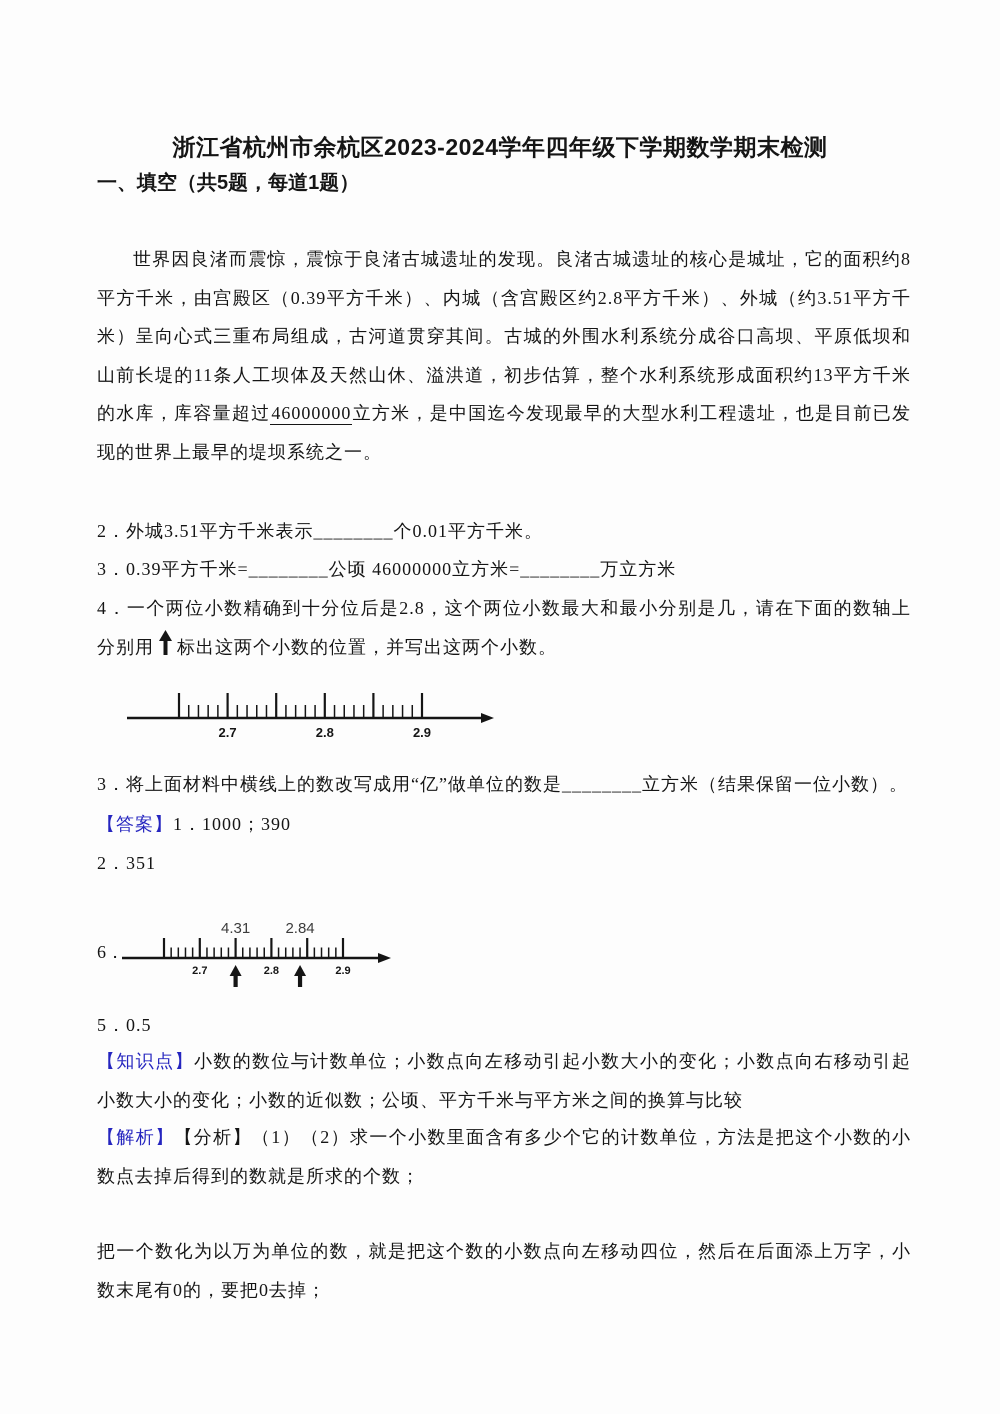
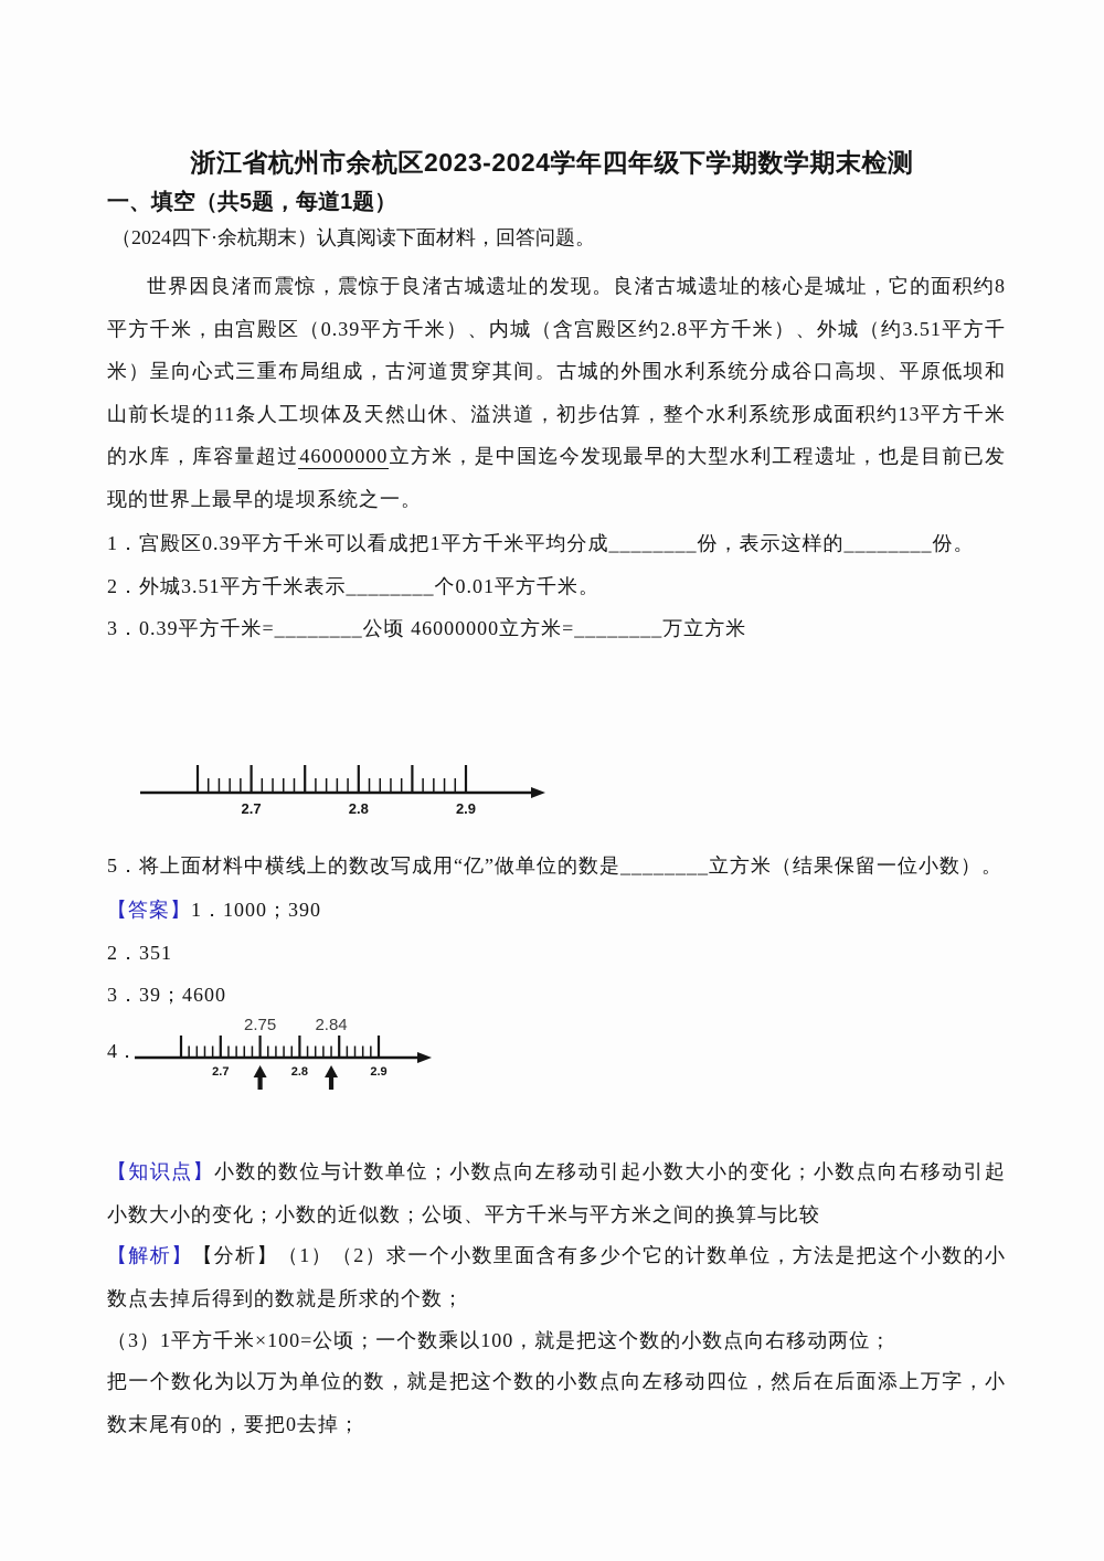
  浙江省杭州市余杭区2023-2024学年四年级下学期数学期末检测
  一、填空（共5题，每道1题）
+ （2024四下·余杭期末）认真阅读下面材料，回答问题。
  世界因良渚而震惊，震惊于良渚古城遗址的发现。良渚古城遗址的核心是城址，它的面积约8平方千米，由宫殿区（0.39平方千米）、内城（含宫殿区约2.8平方千米）、外城（约3.51平方千米）呈向心式三重布局组成，古河道贯穿其间。古城的外围水利系统分成谷口高坝、平原低坝和山前长堤的11条人工坝体及天然山休、溢洪道，初步估算，整个水利系统形成面积约13平方千米的水库，库容量超过46000000立方米，是中国迄今发现最早的大型水利工程遗址，也是目前已发现的世界上最早的堤坝系统之一。
+ 1．宫殿区0.39平方千米可以看成把1平方千米平均分成________份，表示这样的________份。
  2．外城3.51平方千米表示________个0.01平方千米。
  3．0.39平方千米=________公顷 46000000立方米=________万立方米
- 4．一个两位小数精确到十分位后是2.8，这个两位小数最大和最小分别是几，请在下面的数轴上分别用 标出这两个小数的位置，并写出这两个小数。
  2.7
  2.8
  2.9
- 3．将上面材料中横线上的数改写成用“亿”做单位的数是________立方米（结果保留一位小数）。
+ 5．将上面材料中横线上的数改写成用“亿”做单位的数是________立方米（结果保留一位小数）。
  【答案】1．1000；390
  2．351
+ 3．39；4600
- 6．
+ 4．
  2.7
  2.8
  2.9
- 4.31
+ 2.75
  2.84
- 5．0.5
  【知识点】小数的数位与计数单位；小数点向左移动引起小数大小的变化；小数点向右移动引起小数大小的变化；小数的近似数；公顷、平方千米与平方米之间的换算与比较
  【解析】【分析】（1）（2）求一个小数里面含有多少个它的计数单位，方法是把这个小数的小数点去掉后得到的数就是所求的个数；
+ （3）1平方千米×100=公顷；一个数乘以100，就是把这个数的小数点向右移动两位；
  把一个数化为以万为单位的数，就是把这个数的小数点向左移动四位，然后在后面添上万字，小数末尾有0的，要把0去掉；
